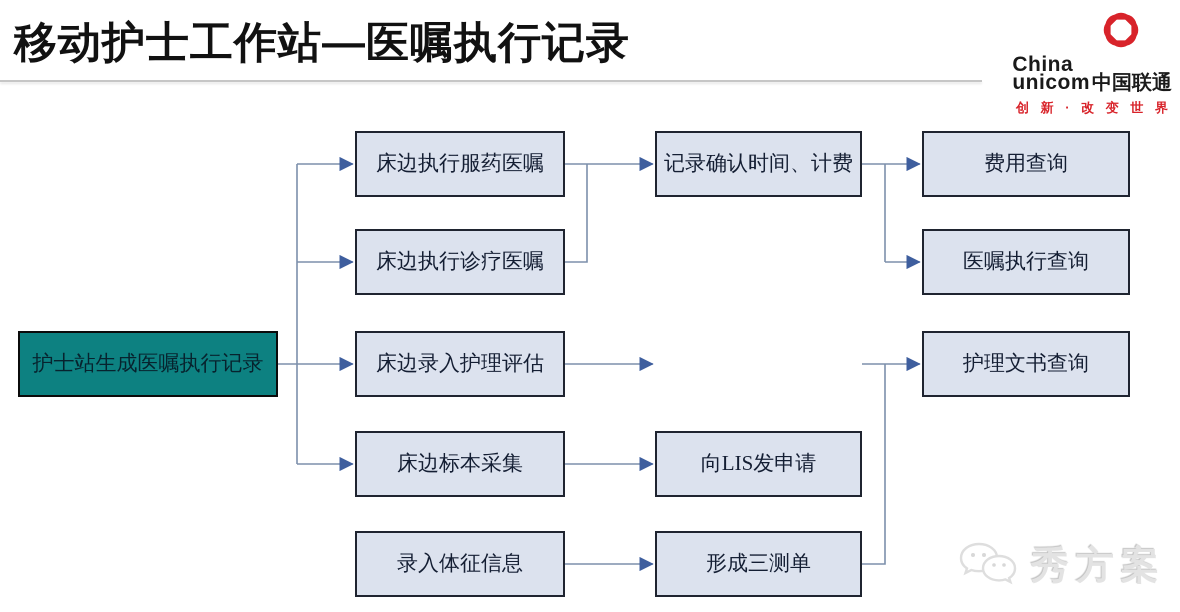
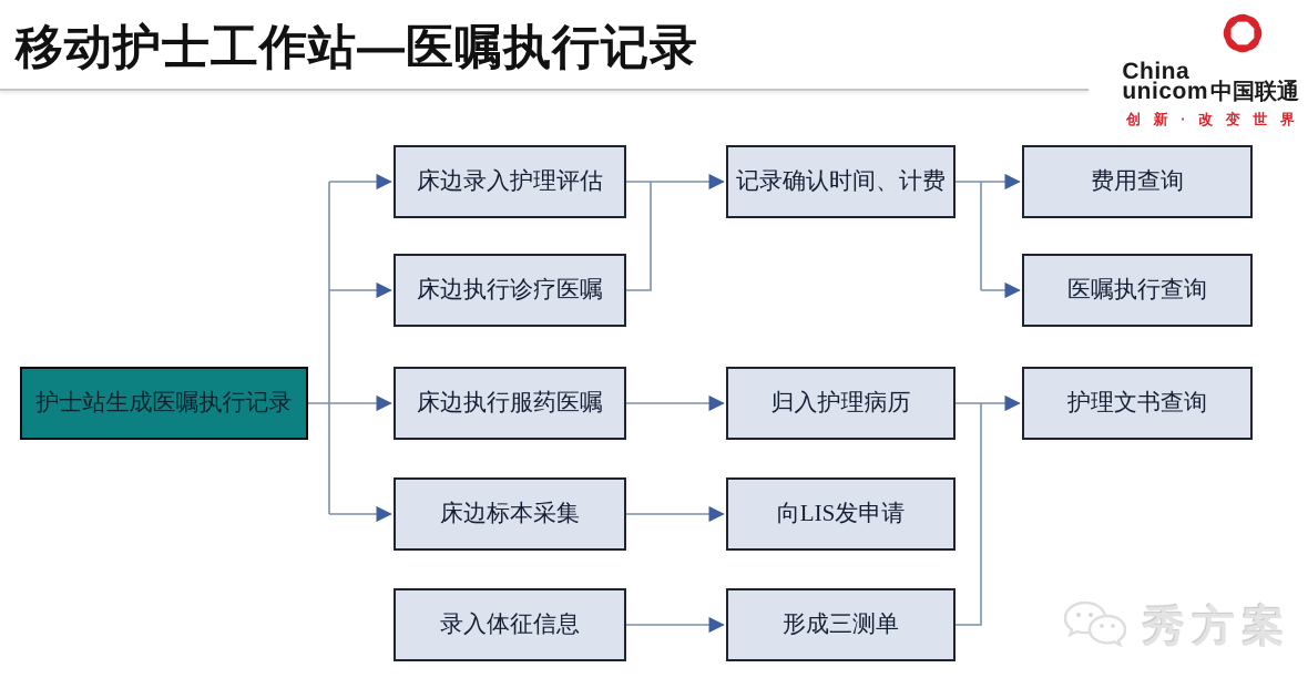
  移动护士工作站—医嘱执行记录
  China
  unicom
  中国联通
  创 新 · 改 变 世 界
  护士站生成医嘱执行记录
- 床边执行服药医嘱
+ 床边录入护理评估
  床边执行诊疗医嘱
- 床边录入护理评估
+ 床边执行服药医嘱
  床边标本采集
  录入体征信息
  记录确认时间、计费
+ 归入护理病历
  向LIS发申请
  形成三测单
  费用查询
  医嘱执行查询
  护理文书查询
  秀方案
